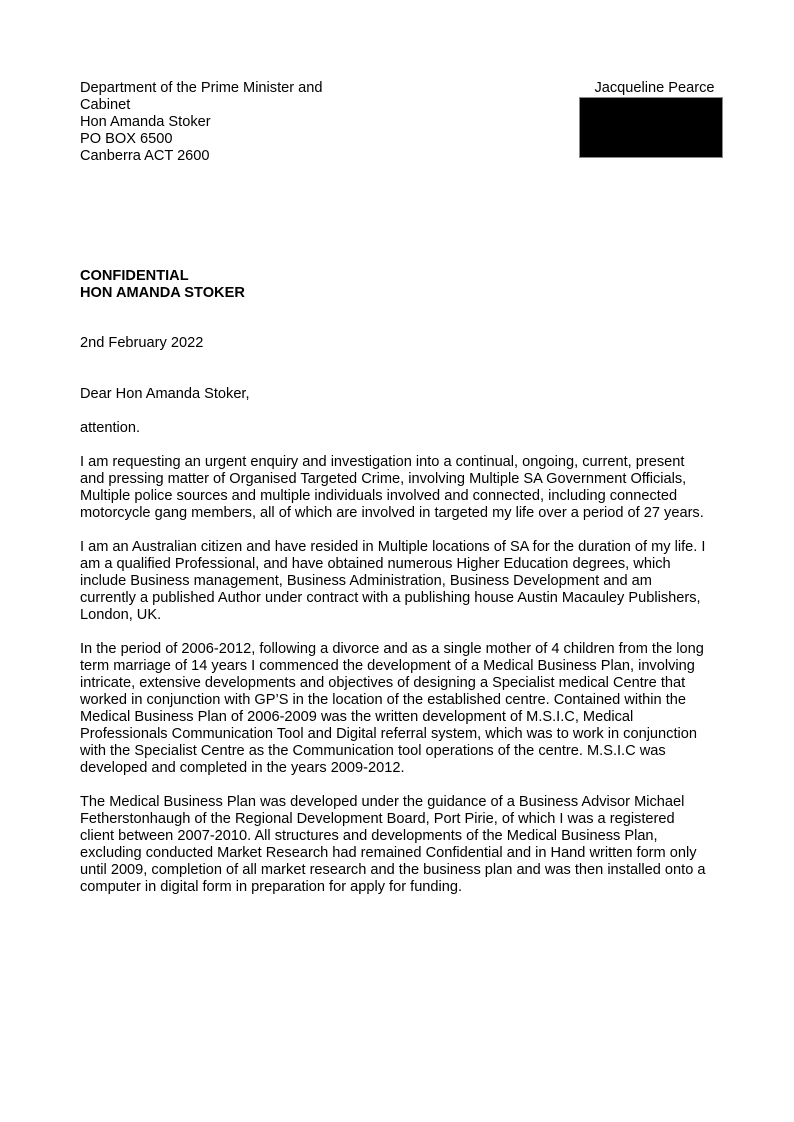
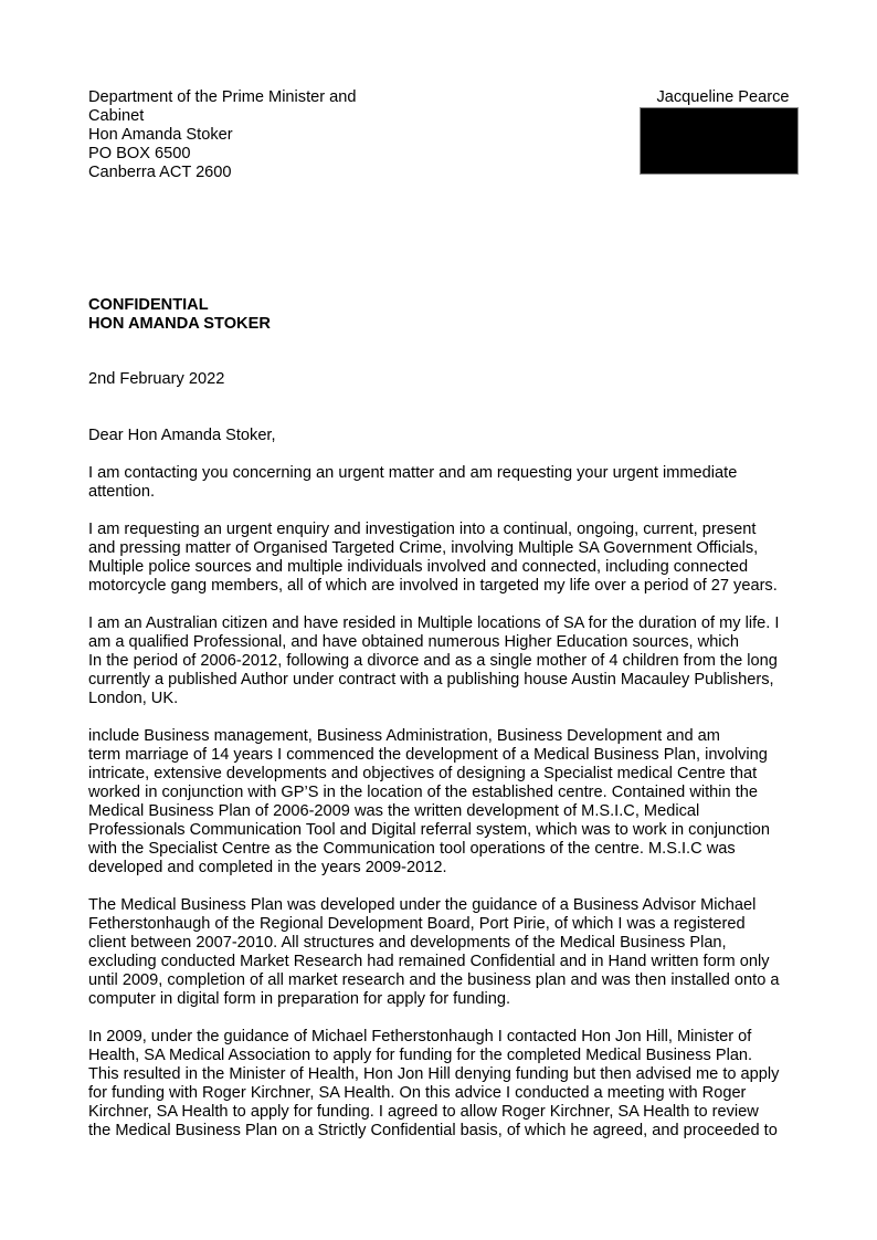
  Department of the Prime Minister and
  Cabinet
  Hon Amanda Stoker
  PO BOX 6500
  Canberra ACT 2600
  Jacqueline Pearce
  CONFIDENTIAL
  HON AMANDA STOKER
  2nd February 2022
  Dear Hon Amanda Stoker,
+ I am contacting you concerning an urgent matter and am requesting your urgent immediate
  attention.
  I am requesting an urgent enquiry and investigation into a continual, ongoing, current, present
  and pressing matter of Organised Targeted Crime, involving Multiple SA Government Officials,
  Multiple police sources and multiple individuals involved and connected, including connected
  motorcycle gang members, all of which are involved in targeted my life over a period of 27 years.
  I am an Australian citizen and have resided in Multiple locations of SA for the duration of my life. I
- am a qualified Professional, and have obtained numerous Higher Education degrees, which
+ am a qualified Professional, and have obtained numerous Higher Education sources, which
- include Business management, Business Administration, Business Development and am
+ In the period of 2006-2012, following a divorce and as a single mother of 4 children from the long
  currently a published Author under contract with a publishing house Austin Macauley Publishers,
  London, UK.
- In the period of 2006-2012, following a divorce and as a single mother of 4 children from the long
+ include Business management, Business Administration, Business Development and am
  term marriage of 14 years I commenced the development of a Medical Business Plan, involving
  intricate, extensive developments and objectives of designing a Specialist medical Centre that
  worked in conjunction with GP’S in the location of the established centre. Contained within the
  Medical Business Plan of 2006-2009 was the written development of M.S.I.C, Medical
  Professionals Communication Tool and Digital referral system, which was to work in conjunction
  with the Specialist Centre as the Communication tool operations of the centre. M.S.I.C was
  developed and completed in the years 2009-2012.
  The Medical Business Plan was developed under the guidance of a Business Advisor Michael
  Fetherstonhaugh of the Regional Development Board, Port Pirie, of which I was a registered
  client between 2007-2010. All structures and developments of the Medical Business Plan,
  excluding conducted Market Research had remained Confidential and in Hand written form only
  until 2009, completion of all market research and the business plan and was then installed onto a
  computer in digital form in preparation for apply for funding.
+ In 2009, under the guidance of Michael Fetherstonhaugh I contacted Hon Jon Hill, Minister of
+ Health, SA Medical Association to apply for funding for the completed Medical Business Plan.
+ This resulted in the Minister of Health, Hon Jon Hill denying funding but then advised me to apply
+ for funding with Roger Kirchner, SA Health. On this advice I conducted a meeting with Roger
+ Kirchner, SA Health to apply for funding. I agreed to allow Roger Kirchner, SA Health to review
+ the Medical Business Plan on a Strictly Confidential basis, of which he agreed, and proceeded to
